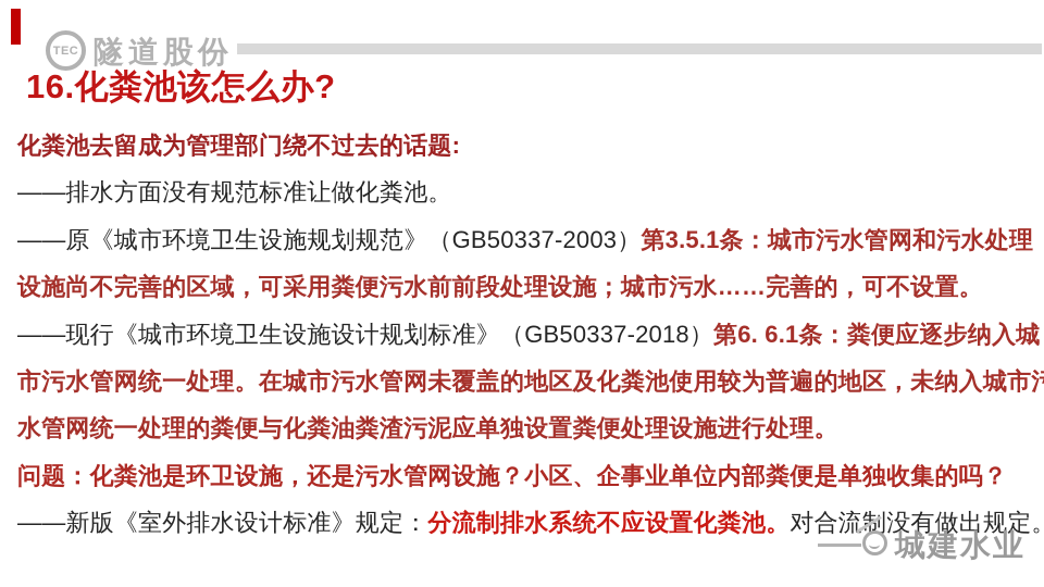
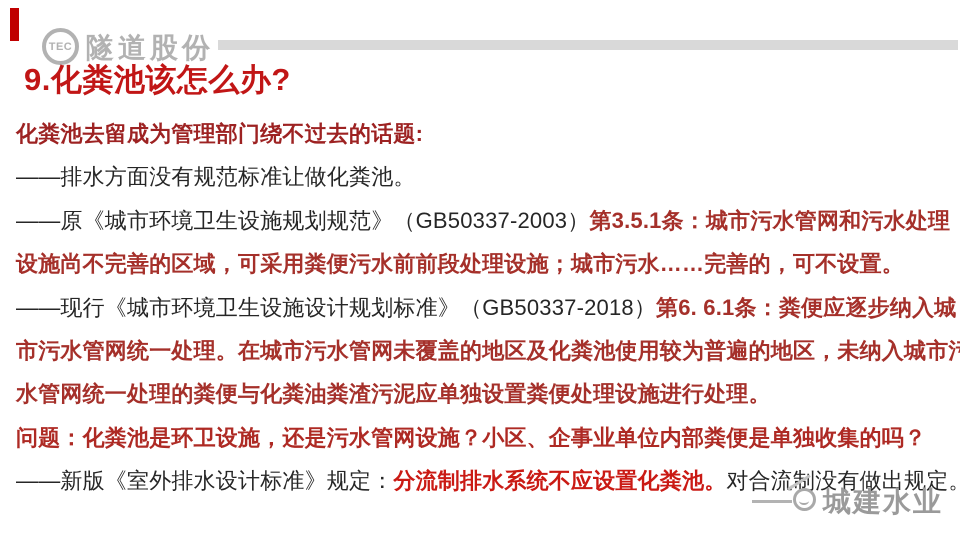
  TEC
  隧道股份
- 16.化粪池该怎么办?
+ 9.化粪池该怎么办?
  化粪池去留成为管理部门绕不过去的话题:
  ——排水方面没有规范标准让做化粪池。
  ——原《城市环境卫生设施规划规范》（GB50337-2003）第3.5.1条：城市污水管网和污水处理
  设施尚不完善的区域，可采用粪便污水前前段处理设施；城市污水……完善的，可不设置。
  ——现行《城市环境卫生设施设计规划标准》（GB50337-2018）第6. 6.1条：粪便应逐步纳入城
  市污水管网统一处理。在城市污水管网未覆盖的地区及化粪池使用较为普遍的地区，未纳入城市
  水管网统一处理的粪便与化粪油粪渣污泥应单独设置粪便处理设施进行处理。
  问题：化粪池是环卫设施，还是污水管网设施？小区、企事业单位内部粪便是单独收集的吗？
  ——新版《室外排水设计标准》规定：分流制排水系统不应设置化粪池。对合流没有做出规定
  城建水业
